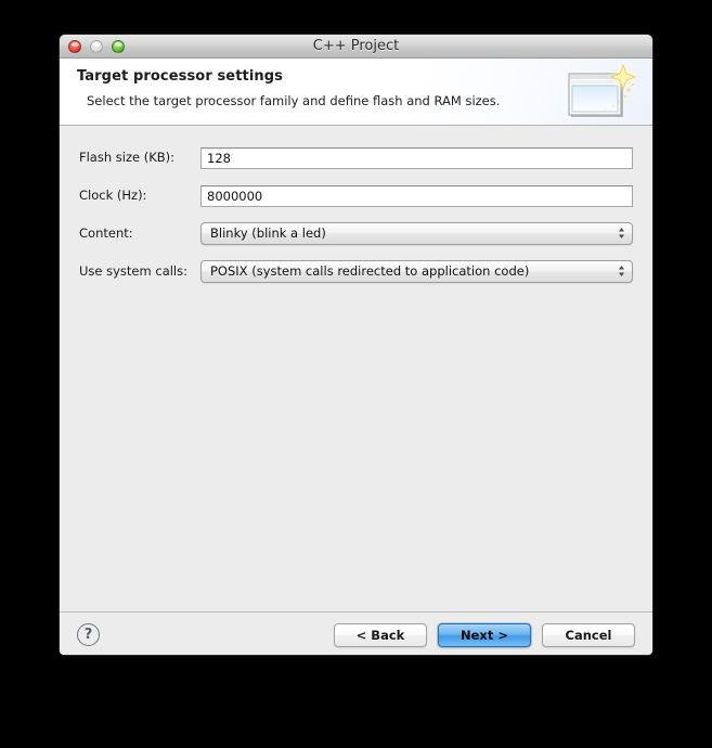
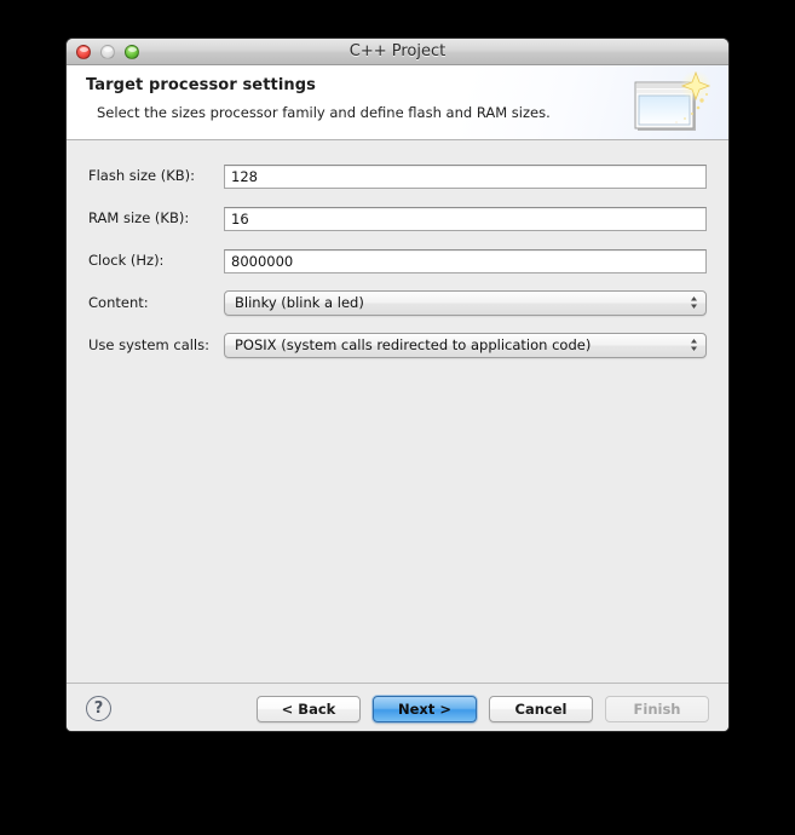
  C++ Project
  Target processor settings
- Select the target processor family and define flash and RAM sizes.
+ Select the sizes processor family and define flash and RAM sizes.
  Flash size (KB):
  128
+ RAM size (KB):
+ 16
  Clock (Hz):
  8000000
  Content:
  Blinky (blink a led)
  Use system calls:
  POSIX (system calls redirected to application code)
  ?
  < Back
  Next >
  Cancel
+ Finish
